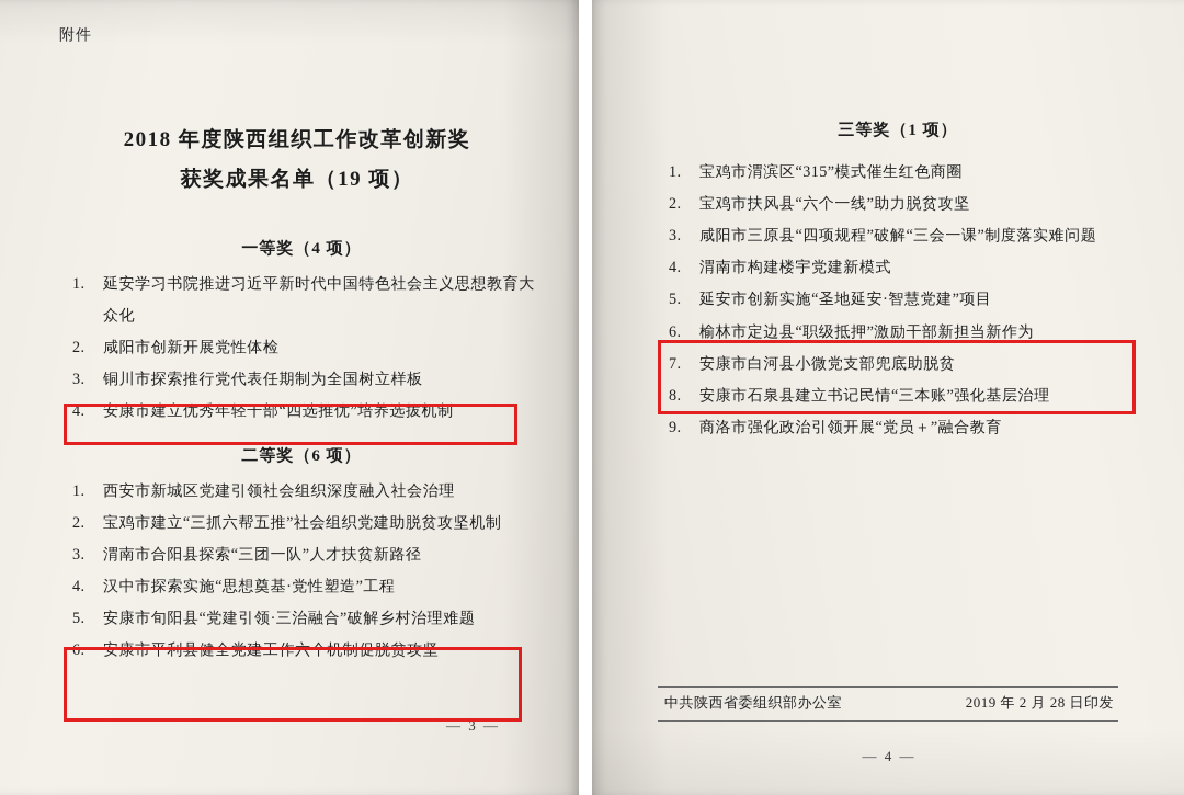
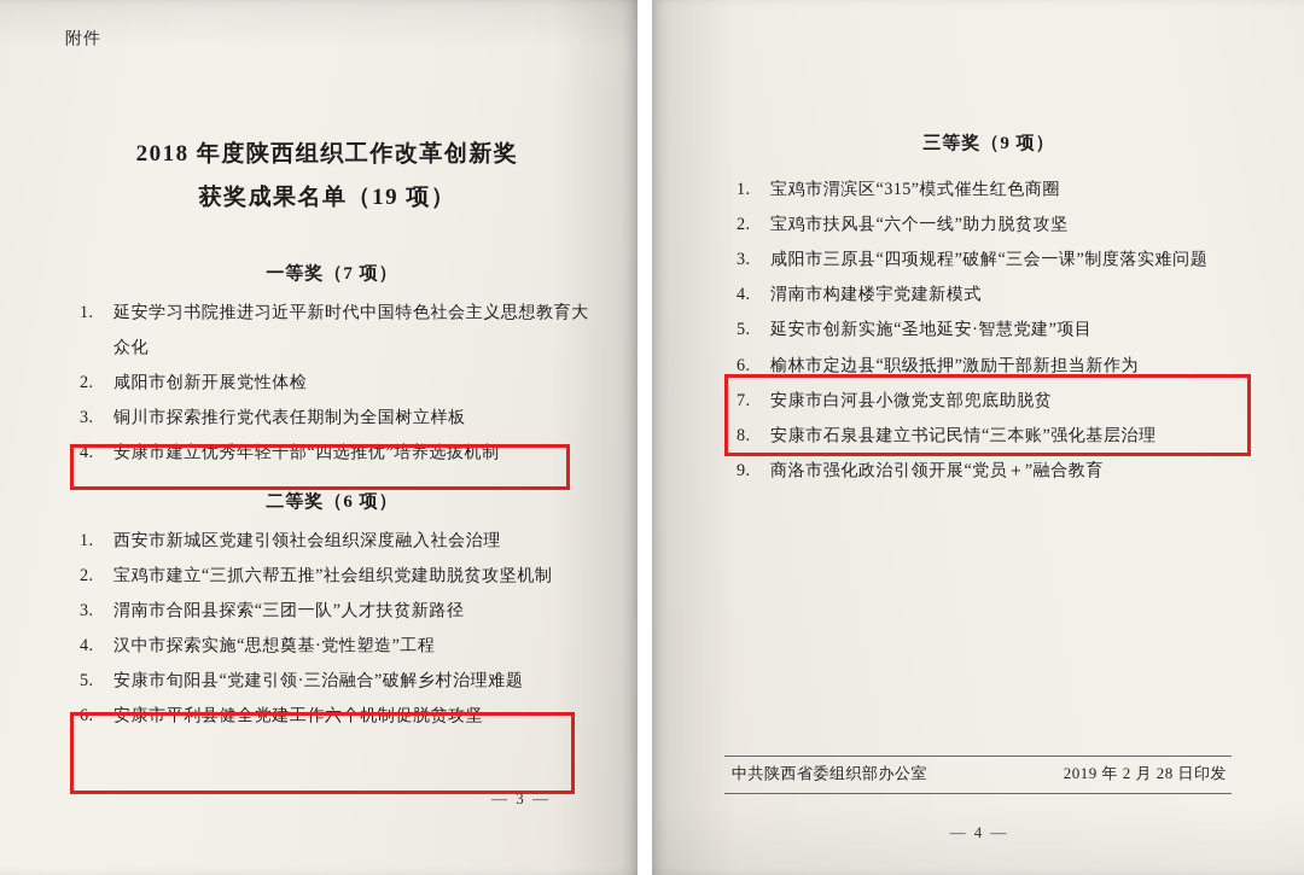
  2018 年度陕西组织工作改革创新奖
  获奖成果名单（19 项）
- 一等奖（4 项）
+ 一等奖（7 项）
  1.
  延安学习书院推进习近平新时代中国特色社会主义思想教众化
  2.
  咸阳市创新开展党性体检
  3.
  铜川市探索推行党代表任期制为全国树立样板
  4.
  安康市建立优秀年轻干部“四选推优”培养选拔机制
  二等奖（6 项）
  1.
  西安市新城区党建引领社会组织深度融入社会治理
  2.
  宝鸡市建立“三抓六帮五推”社会组织党建助脱贫攻坚机制
  3.
  渭南市合阳县探索“三团一队”人才扶贫新路径
  4.
  汉中市探索实施“思想奠基·党性塑造”工程
  5.
  安康市旬阳县“党建引领·三治融合”破解乡村治理难题
  6.
  安康市平利县健全党建工作六个机制促脱贫攻坚
  — 3 —
- 三等奖（1 项）
+ 三等奖（9 项）
  1.
  宝鸡市渭滨区“315”模式催生红色商圈
  2.
  宝鸡市扶风县“六个一线”助力脱贫攻坚
  3.
  咸阳市三原县“四项规程”破解“三会一课”制度落实难问题
  4.
  渭南市构建楼宇党建新模式
  5.
  延安市创新实施“圣地延安·智慧党建”项目
  6.
  榆林市定边县“职级抵押”激励干部新担当新作为
  7.
  安康市白河县小微党支部兜底助脱贫
  8.
  安康市石泉县建立书记民情“三本账”强化基层治理
  9.
  商洛市强化政治引领开展“党员＋”融合教育
  中共陕西省委组织部办公室
  2019 年 2 月 28 日印发
